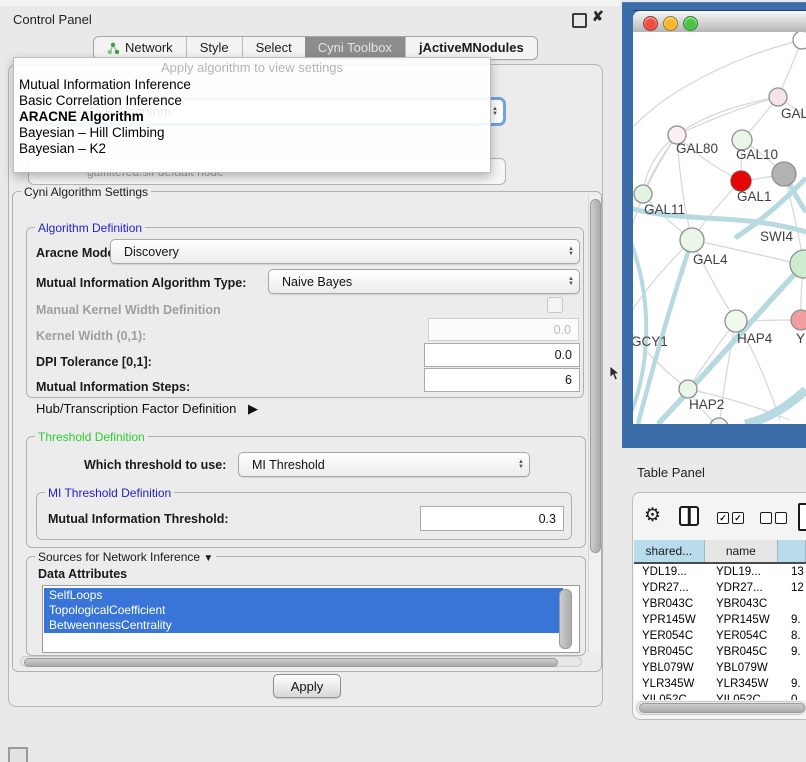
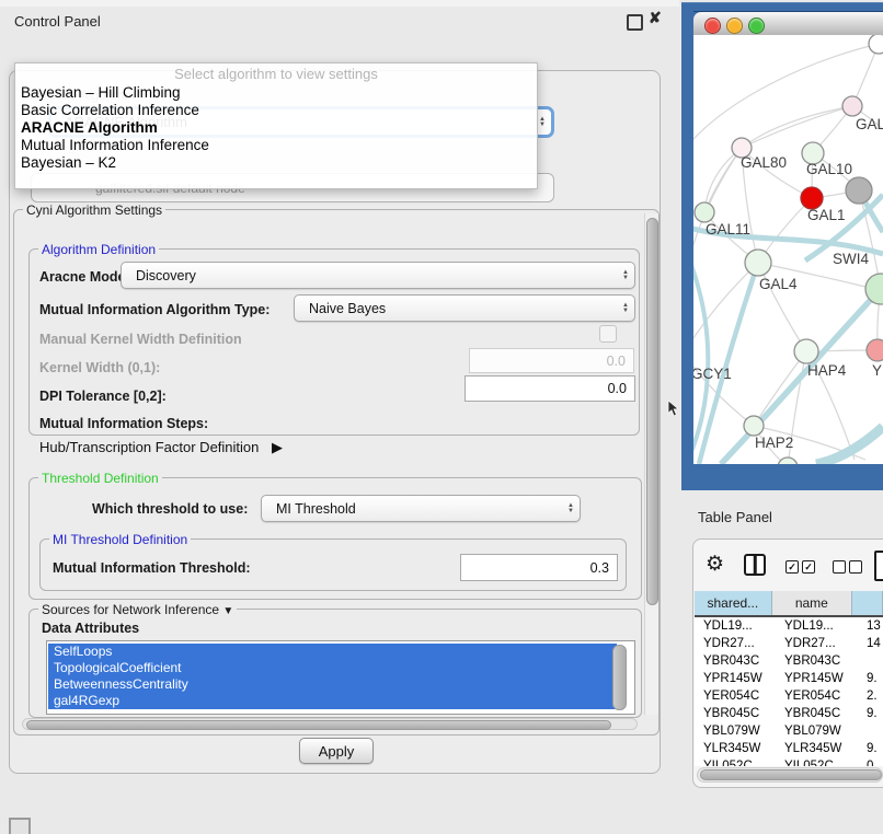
  Control Panel
  ✘
- Network
- Style
- Select
- Cyni Toolbox
- jActiveMNodules
  Cyni Algorithm Settings
  Algorithm Definition
  Aracne Mod
  Discovery
  Mutual Information Algorithm Type:
  Naive Bayes
  Manual Kernel Width Definition
  Kernel Width (0,1):
  0.0
- DPI Tolerance [0,1]:
+ DPI Tolerance [0,2]:
  0.0
  Mutual Information Steps:
- 6
  Hub/Transcription Factor Definition ▶
  Threshold Definition
  Which threshold to use:
  MI Threshold
  MI Threshold Definition
  Mutual Information Threshold:
  0.3
  Sources for Network Inference ▼
  Data Attributes
  SelfLoops
  TopologicalCoefficient
  BetweennessCentrality
+ gal4RGexp
  Apply
- Apply algorithm to view settings
+ Select algorithm to view settings
- Mutual Information Inference
+ Bayesian – Hill Climbing
  Basic Correlation Inference
  ARACNE Algorithm
- Bayesian – Hill Climbing
+ Mutual Information Inference
  Bayesian – K2
  GAL
  GAL80
  GAL10
  GAL1
  GAL11
  SWI4
  GAL4
  HAP4
  Y
  GCY1
  HAP2
  Table Panel
  ⚙
  ✓
  ✓
  shared...
  name
  YDL19...
  YDL19...
  13
  YDR27...
  YDR27...
- 12
+ 14
  YBR043C
  YBR043C
  YPR145W
  YPR145W
  9.
  YER054C
  YER054C
- 8.
+ 2.
  YBR045C
  YBR045C
  9.
  YBL079W
  YBL079W
  YLR345W
  YLR345W
  9.
